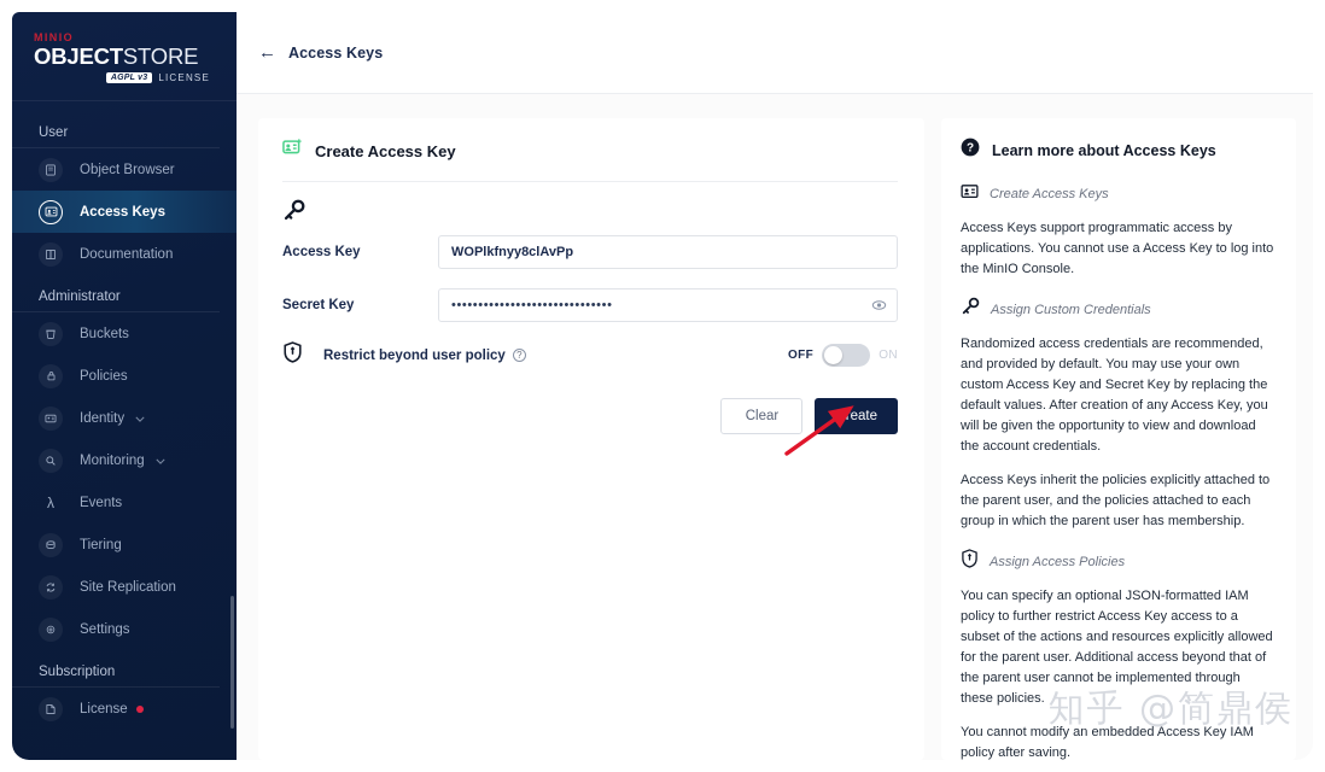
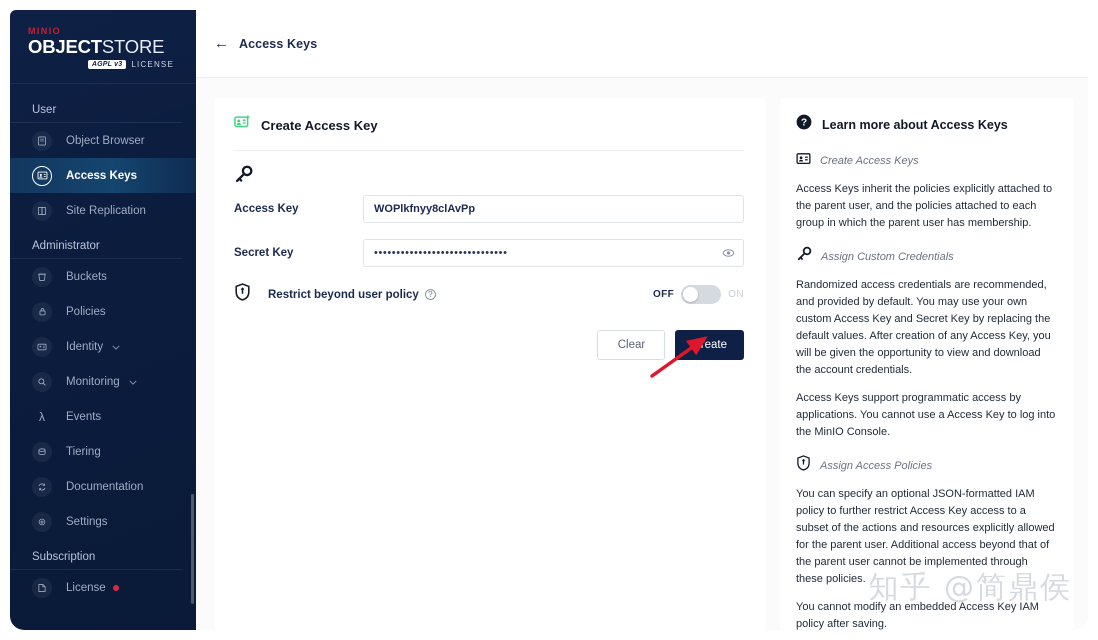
  MINIO
  OBJECTSTORE
  LICENSE
  User
  Object Browser
  Access Keys
- Documentation
+ Site Replication
  Administrator
  Buckets
  Policies
  Identity
  Monitoring
  λ
  Events
  Tiering
- Site Replication
+ Documentation
  Settings
  Subscription
  License
  ←
  Access Keys
  Create Access Key
  Access Key
  WOPlkfnyy8clAvPp
  Secret Key
  ••••••••••••••••••••••••••••••
  Restrict beyond user policy
  ?
  OFF
  ON
  Clear
  reate
  ?
  Learn more about Access Keys
  Create Access Keys
- Access Keys support programmatic access by applications. You cannot use a Access Key to log into the MinIO Console.
+ Access Keys inherit the policies explicitly attached to the parent user, and the policies attached to each group in which the parent user has membership.
  Assign Custom Credentials
  Randomized access credentials are recommended, and provided by default. You may use your own custom Access Key and Secret Key by replacing the default values. After creation of any Access Key, you will be given the opportunity to view and download the account credentials.
- Access Keys inherit the policies explicitly attached to the parent user, and the policies attached to each group in which the parent user has membership.
+ Access Keys support programmatic access by applications. You cannot use a Access Key to log into the MinIO Console.
  Assign Access Policies
  You can specify an optional JSON-formatted IAM policy to further restrict Access Key access to a subset of the actions and resources explicitly allowed for the parent user. Additional access beyond that of the parent user cannot be implemented through these policies.
  You cannot modify an embedded Access Key IAM policy after saving.
  知乎 @简鼎侯
